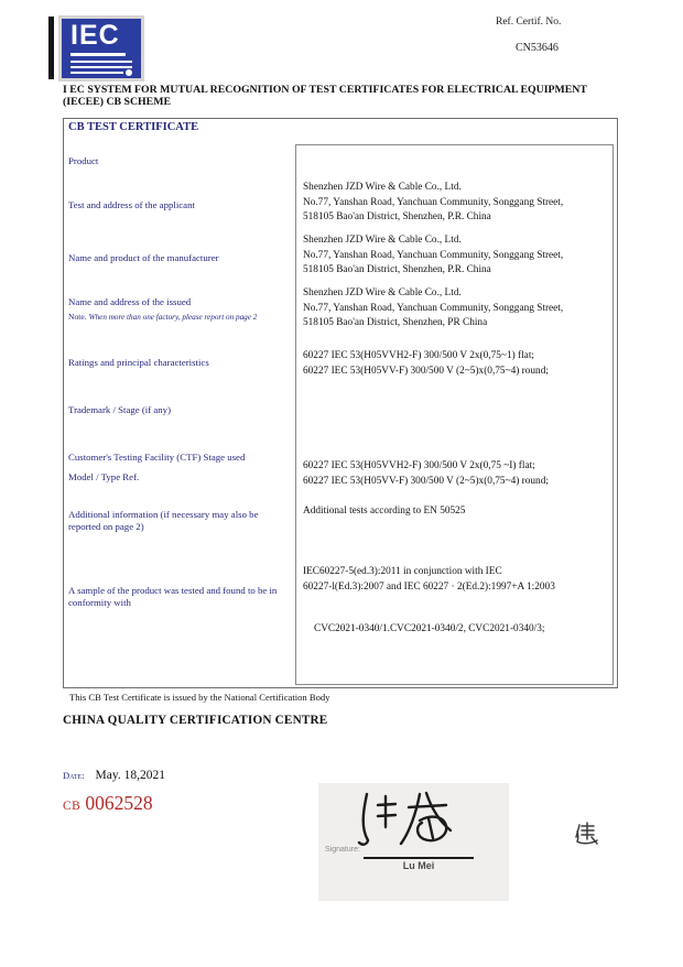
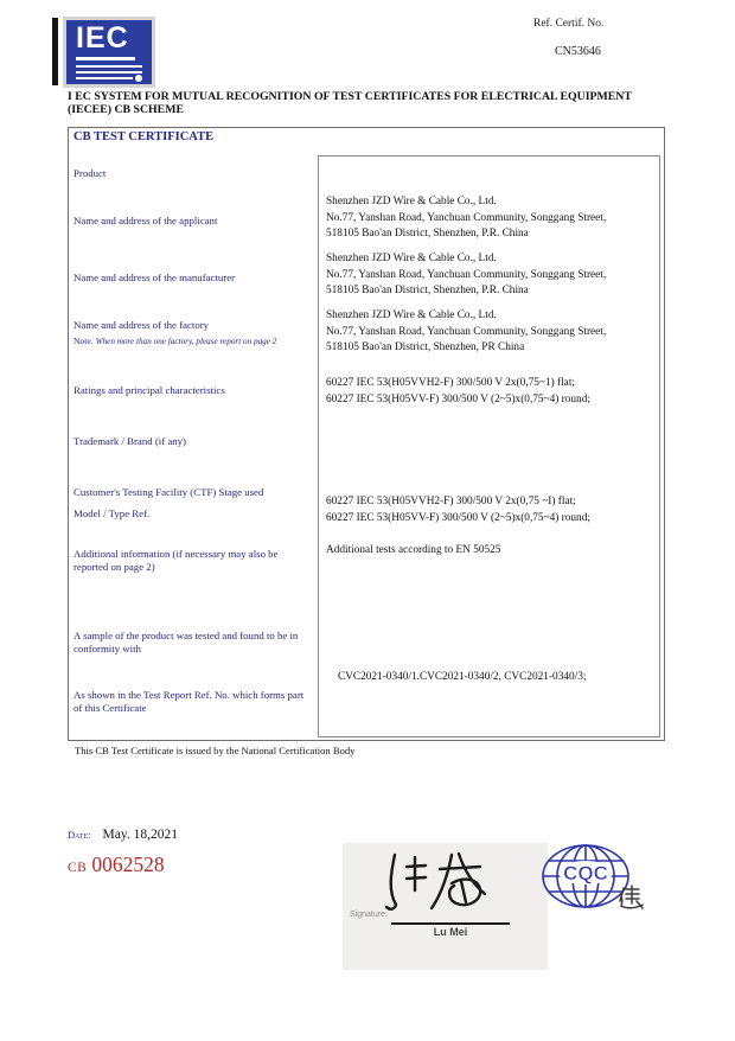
  IEC
  Ref. Certif. No.
  CN53646
  I EC SYSTEM FOR MUTUAL RECOGNITION OF TEST CERTIFICATES FOR ELECTRICAL EQUIPMENT (IECEE) CB SCHEME
  CB TEST CERTIFICATE
  Product
- Test and address of the applicant
+ Name and address of the applicant
- Name and product of the manufacturer
+ Name and address of the manufacturer
- Name and address of the issued
+ Name and address of the factory
  Note. When more than one factory, please report on page 2
  Ratings and principal characteristics
- Trademark / Stage (if any)
+ Trademark / Brand (if any)
  Customer's Testing Facility (CTF) Stage used
  Model / Type Ref.
  Additional information (if necessary may also be reported on page 2)
  A sample of the product was tested and found to be in conformity with
+ As shown in the Test Report Ref. No. which forms part of this Certificate
  Shenzhen JZD Wire & Cable Co., Ltd.
  No.77, Yanshan Road, Yanchuan Community, Songgang Street,
  518105 Bao'an District, Shenzhen, P.R. China
  Shenzhen JZD Wire & Cable Co., Ltd.
  No.77, Yanshan Road, Yanchuan Community, Songgang Street,
  518105 Bao'an District, Shenzhen, P.R. China
  Shenzhen JZD Wire & Cable Co., Ltd.
  No.77, Yanshan Road, Yanchuan Community, Songgang Street,
  518105 Bao'an District, Shenzhen, PR China
  60227 IEC 53(H05VVH2-F) 300/500 V 2x(0,75~1) flat;
  60227 IEC 53(H05VV-F) 300/500 V (2~5)x(0,75~4) round;
  60227 IEC 53(H05VVH2-F) 300/500 V 2x(0,75 ~I) flat;
  60227 IEC 53(H05VV-F) 300/500 V (2~5)x(0,75~4) round;
  Additional tests according to EN 50525
- IEC60227-5(ed.3):2011 in conjunction with IEC
- 60227-l(Ed.3):2007 and IEC 60227 · 2(Ed.2):1997+A 1:2003
  CVC2021-0340/1.CVC2021-0340/2, CVC2021-0340/3;
  This CB Test Certificate is issued by the National Certification Body
- CHINA QUALITY CERTIFICATION CENTRE
  Date: May. 18,2021
  CB 0062528
  Lu Mei
+ CQC
